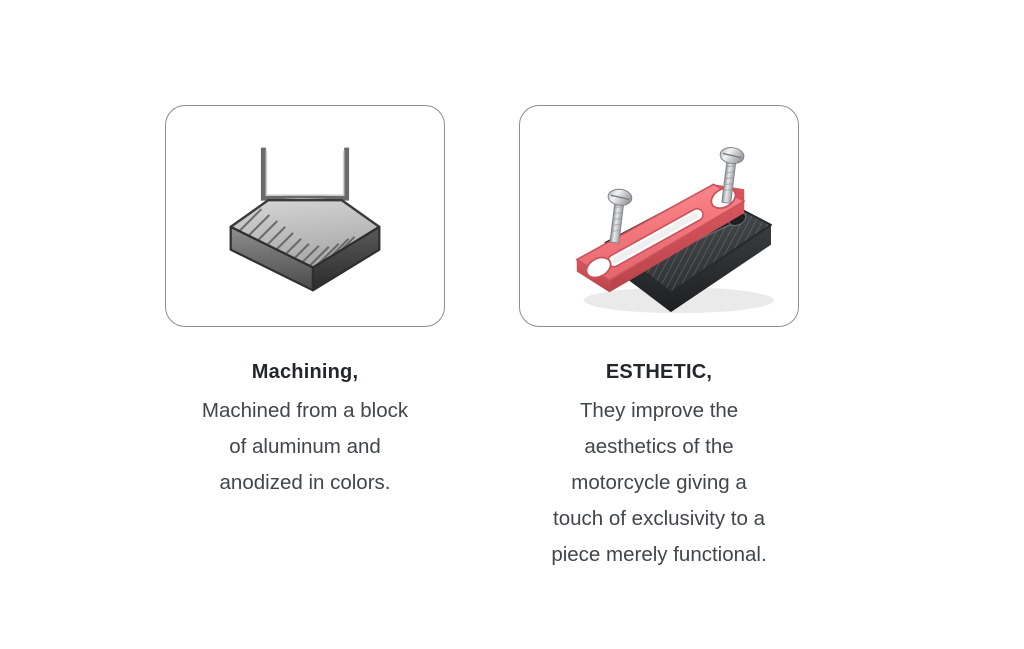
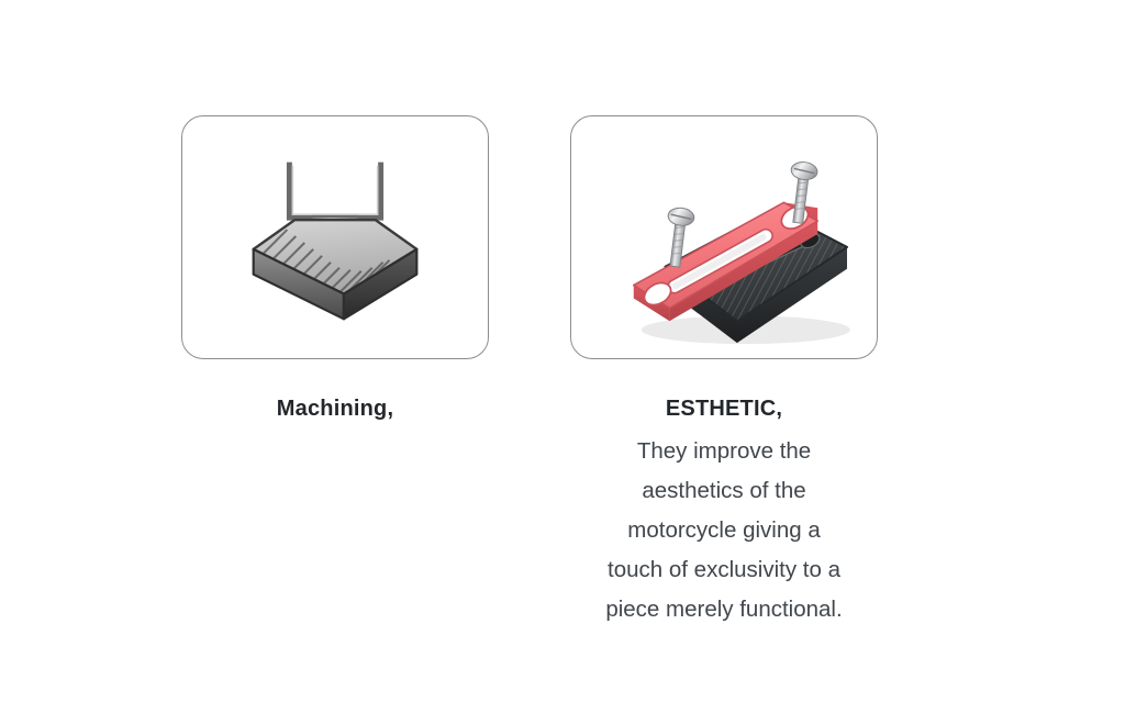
  Machining,
- Machined from a block
- of aluminum and
- anodized in colors.
  ESTHETIC,
  They improve the
  aesthetics of the
  motorcycle giving a
  touch of exclusivity to a
  piece merely functional.
